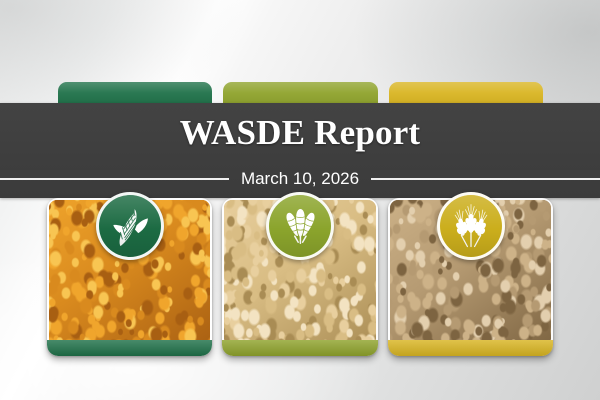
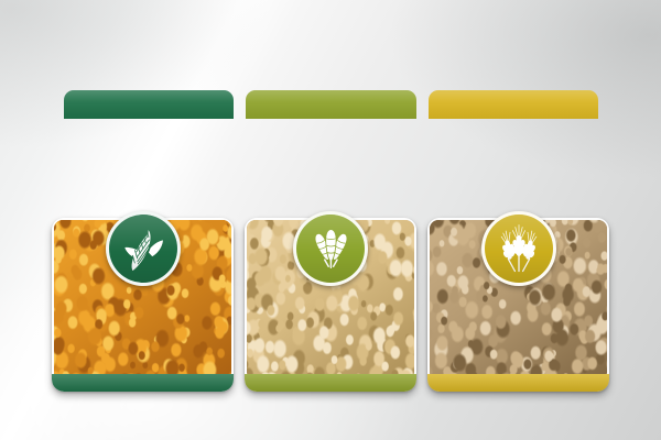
- WASDE Report
- March 10, 2026
